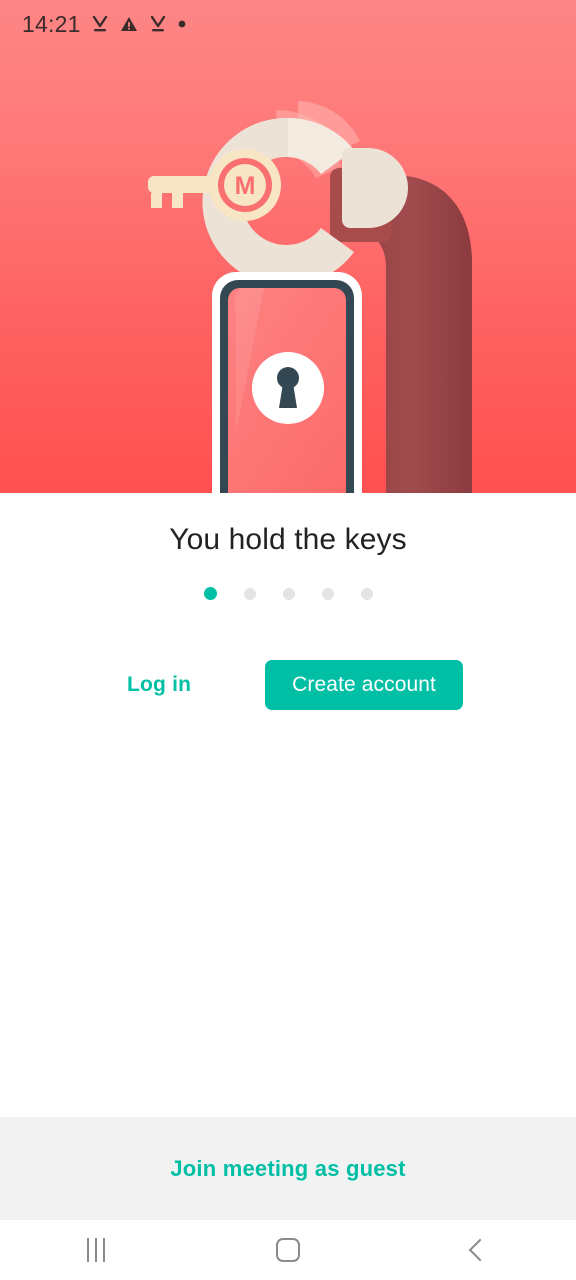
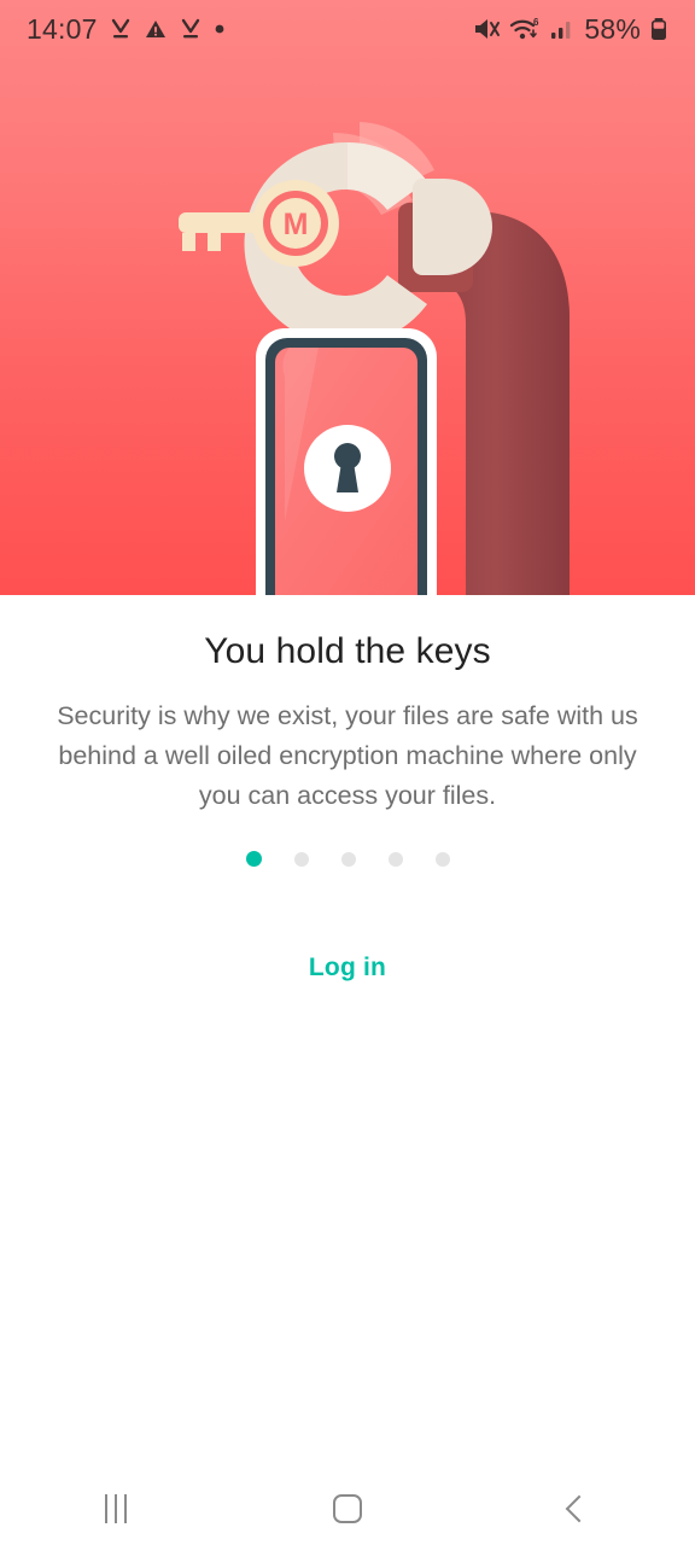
  M
- 14:21
+ 14:07
+ 6
+ 58%
  You hold the keys
+ Security is why we exist, your files are safe with us behind a well oiled encryption machine where only you can access your files.
  Log in
- Create account
- Join meeting as guest
